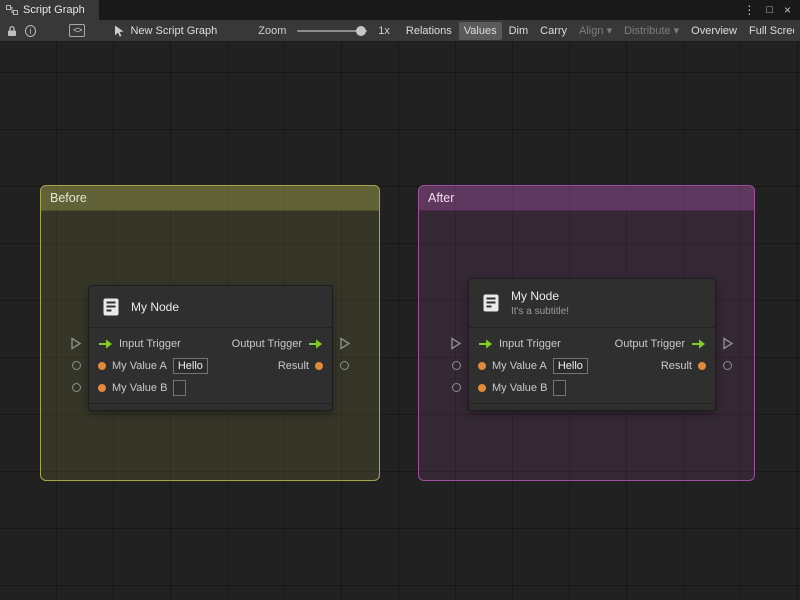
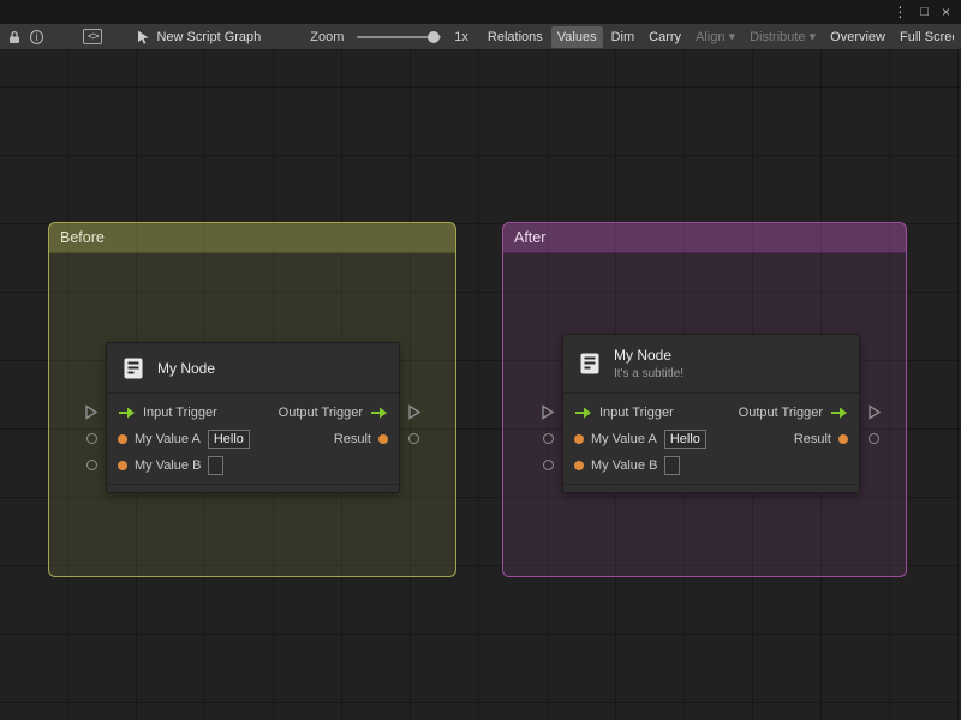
- Script Graph
  ⋮
  □
  ×
  i
  <>
  New Script Graph
  Zoom
  1x
  Relations
  Values
  Dim
  Carry
  Align ▾
  Distribute ▾
  Overview
  Full Scre
  Before
  After
  My Node
  Input Trigger
  Output Trigger
  My Value A
  Hello
  Result
  My Value B
  My Node
  It's a subtitle!
  Input Trigger
  Output Trigger
  My Value A
  Hello
  Result
  My Value B
